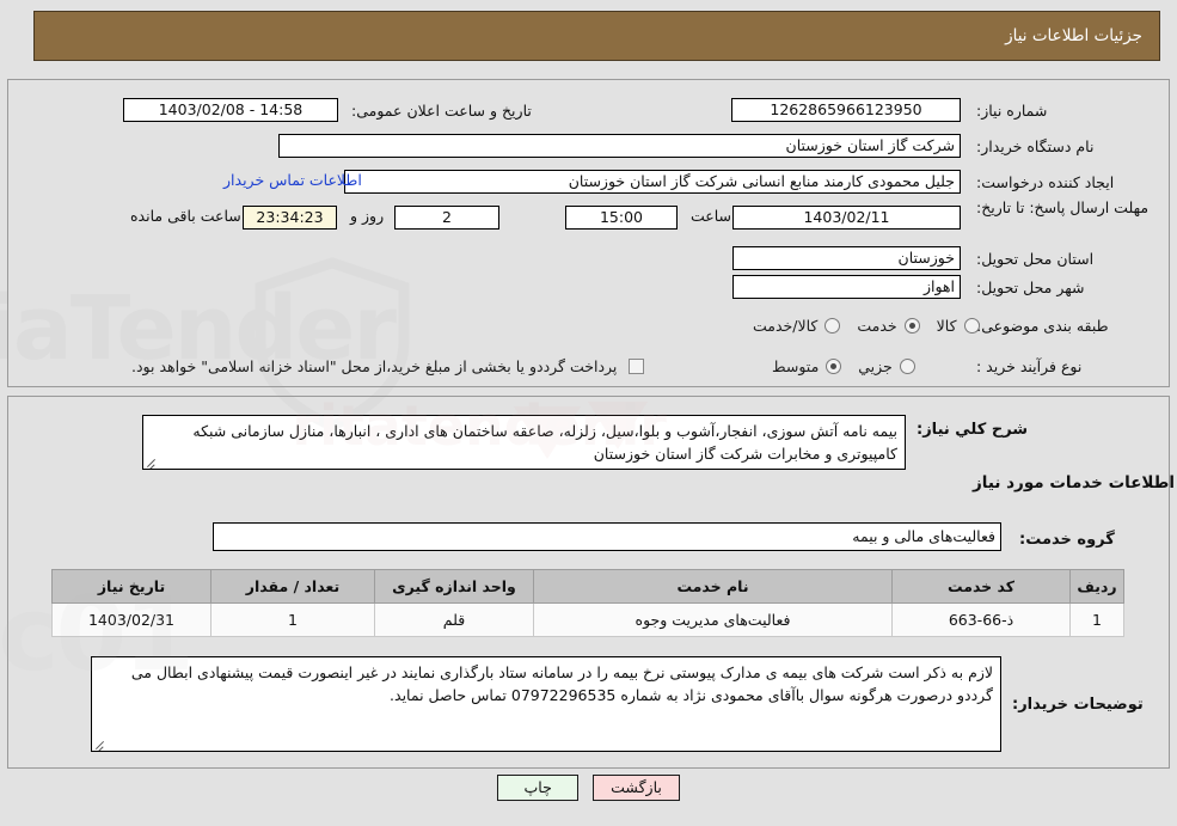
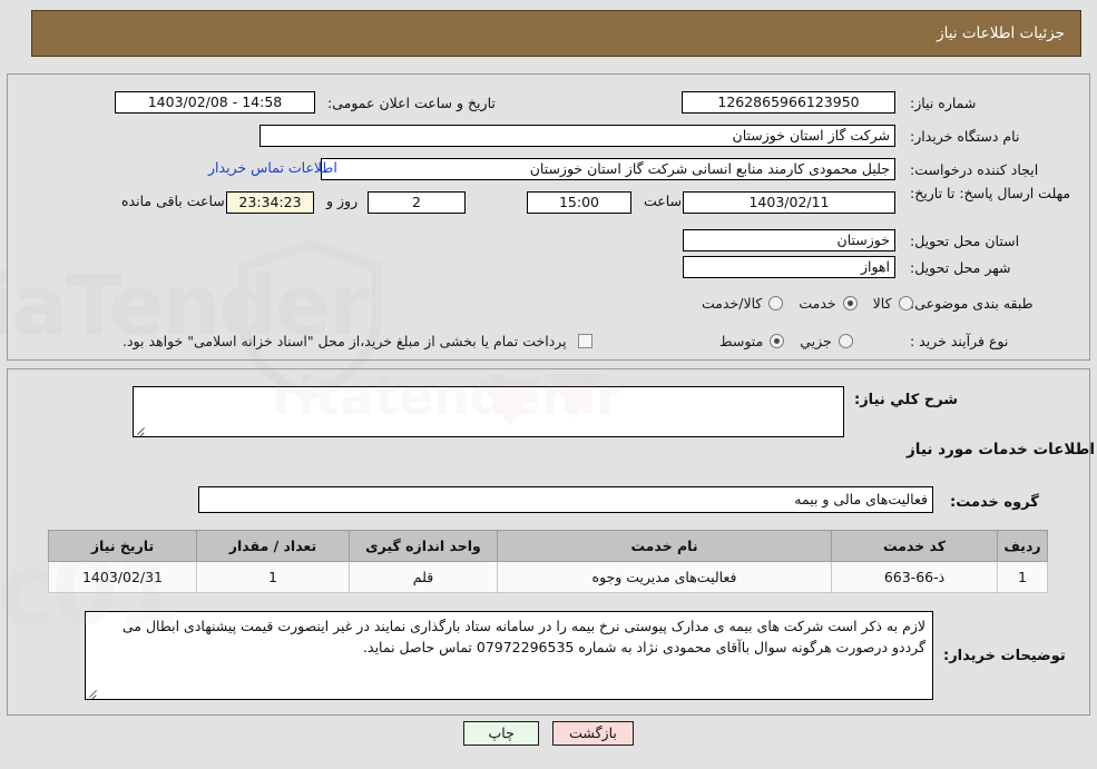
  جزئیات اطلاعات نیاز
  شماره نیاز:
  1262865966123950
  تاریخ و ساعت اعلان عمومی:
  14:58 - 1403/02/08
  نام دستگاه خریدار:
  شرکت گاز استان خوزستان
  ایجاد کننده درخواست:
  جلیل محمودی کارمند منابع انسانی شرکت گاز استان خوزستان
  اطلاعات تماس خریدار
  مهلت ارسال پاسخ: تا تاریخ:
  1403/02/11
  ساعت
  15:00
  2
  روز و
  23:34:23
  ساعت باقی مانده
  استان محل تحویل:
  خوزستان
  شهر محل تحویل:
  اهواز
  طبقه بندی موضوعی
  کالا
  خدمت
  کالا/خدمت
  نوع فرآیند خرید :
  جزیي
  متوسط
- پرداخت گرددو یا بخشی از مبلغ خرید،از محل "اسناد خزانه اسلامی" خواهد بود.
+ پرداخت تمام یا بخشی از مبلغ خرید،از محل "اسناد خزانه اسلامی" خواهد بود.
  شرح کلي نیاز:
- بیمه نامه آتش سوزی، انفجار،آشوب و بلوا،سیل، زلزله، صاعقه ساختمان های اداری ، انبارها، منازل سازمانی شبکه کامپیوتری و مخابرات شرکت گاز استان خوزستان
  اطلاعات خدمات مورد نیاز
  گروه خدمت:
  فعالیت‌های مالی و بیمه
  ردیف	کد خدمت	نام خدمت	واحد اندازه گیری	تعداد / مقدار	تاریخ نیاز
  1	ذ-66-663	فعالیت‌های مدیریت وجوه	قلم	1	1403/02/31
  توضیحات خریدار:
  لازم به ذکر است شرکت های بیمه ی مدارک پیوستی نرخ بیمه را در سامانه ستاد بارگذاری نمایند در غیر اینصورت قیمت پیشنهادی ابطال می گرددو درصورت هرگونه سوال باآقای محمودی نژاد به شماره 07972296535 تماس حاصل نماید.
  بازگشت
  چاپ
  aTender
  ritatender.ir
  c01
